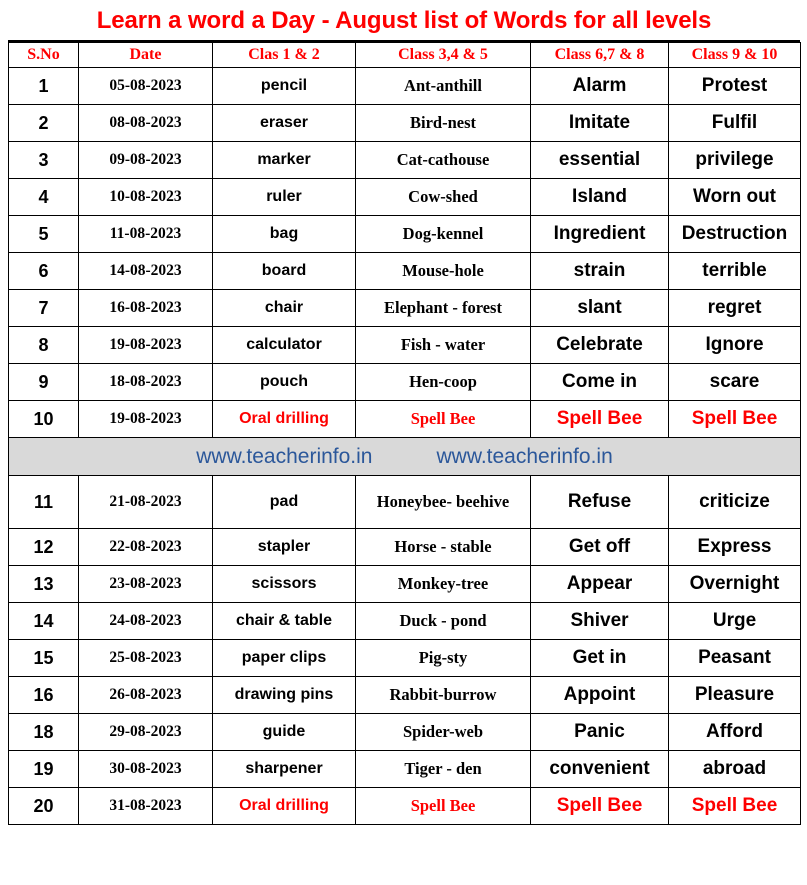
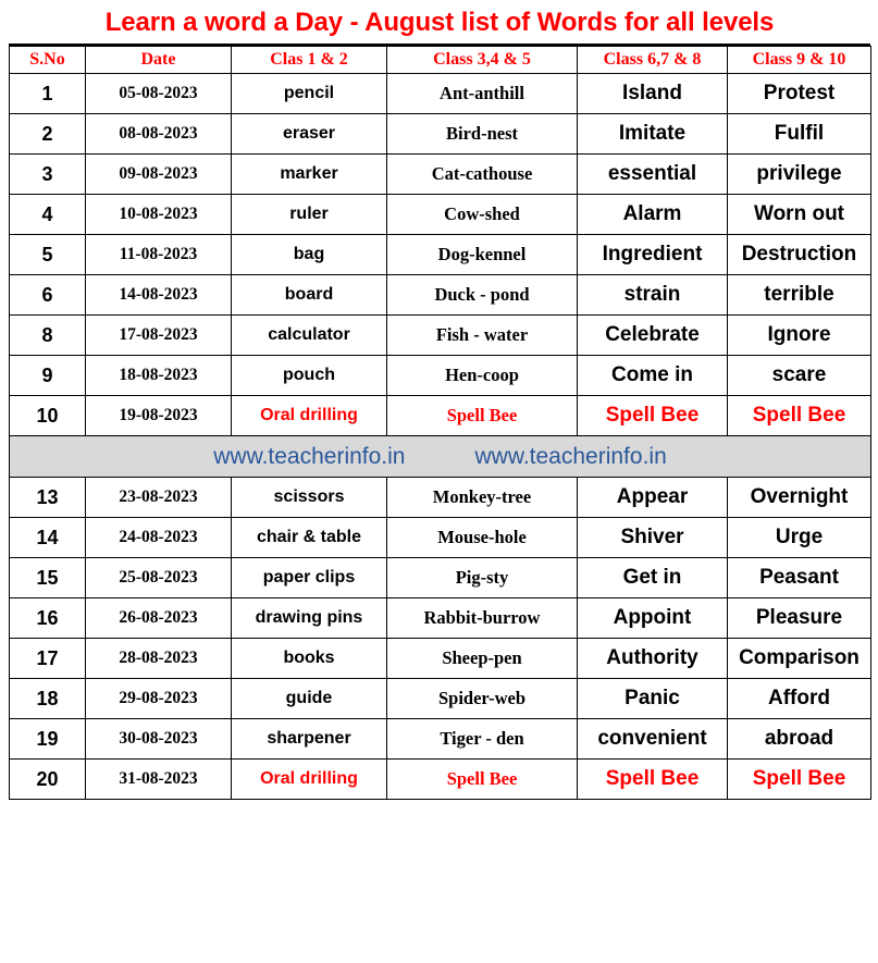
  Learn a word a Day - August list of Words for all levels
  S.No	Date	Clas 1 & 2	Class 3,4 & 5	Class 6,7 & 8	Class 9 & 10
- 1	05-08-2023	pencil	Ant-anthill	Alarm	Protest
+ 1	05-08-2023	pencil	Ant-anthill	Island	Protest
  2	08-08-2023	eraser	Bird-nest	Imitate	Fulfil
  3	09-08-2023	marker	Cat-cathouse	essential	privilege
- 4	10-08-2023	ruler	Cow-shed	Island	Worn out
+ 4	10-08-2023	ruler	Cow-shed	Alarm	Worn out
  5	11-08-2023	bag	Dog-kennel	Ingredient	Destruction
- 6	14-08-2023	board	Mouse-hole	strain	terrible
+ 6	14-08-2023	board	Duck - pond	strain	terrible
- 7	16-08-2023	chair	Elephant - forest	slant	regret
- 8	19-08-2023	calculator	Fish - water	Celebrate	Ignore
+ 8	17-08-2023	calculator	Fish - water	Celebrate	Ignore
  9	18-08-2023	pouch	Hen-coop	Come in	scare
  10	19-08-2023	Oral drilling	Spell Bee	Spell Bee	Spell Bee
  www.teacherinfo.in www.teacherinfo.in
- 11	21-08-2023	pad	Honeybee- beehive	Refuse	criticize
- 12	22-08-2023	stapler	Horse - stable	Get off	Express
  13	23-08-2023	scissors	Monkey-tree	Appear	Overnight
- 14	24-08-2023	chair & table	Duck - pond	Shiver	Urge
+ 14	24-08-2023	chair & table	Mouse-hole	Shiver	Urge
  15	25-08-2023	paper clips	Pig-sty	Get in	Peasant
  16	26-08-2023	drawing pins	Rabbit-burrow	Appoint	Pleasure
+ 17	28-08-2023	books	Sheep-pen	Authority	Comparison
  18	29-08-2023	guide	Spider-web	Panic	Afford
  19	30-08-2023	sharpener	Tiger - den	convenient	abroad
  20	31-08-2023	Oral drilling	Spell Bee	Spell Bee	Spell Bee
